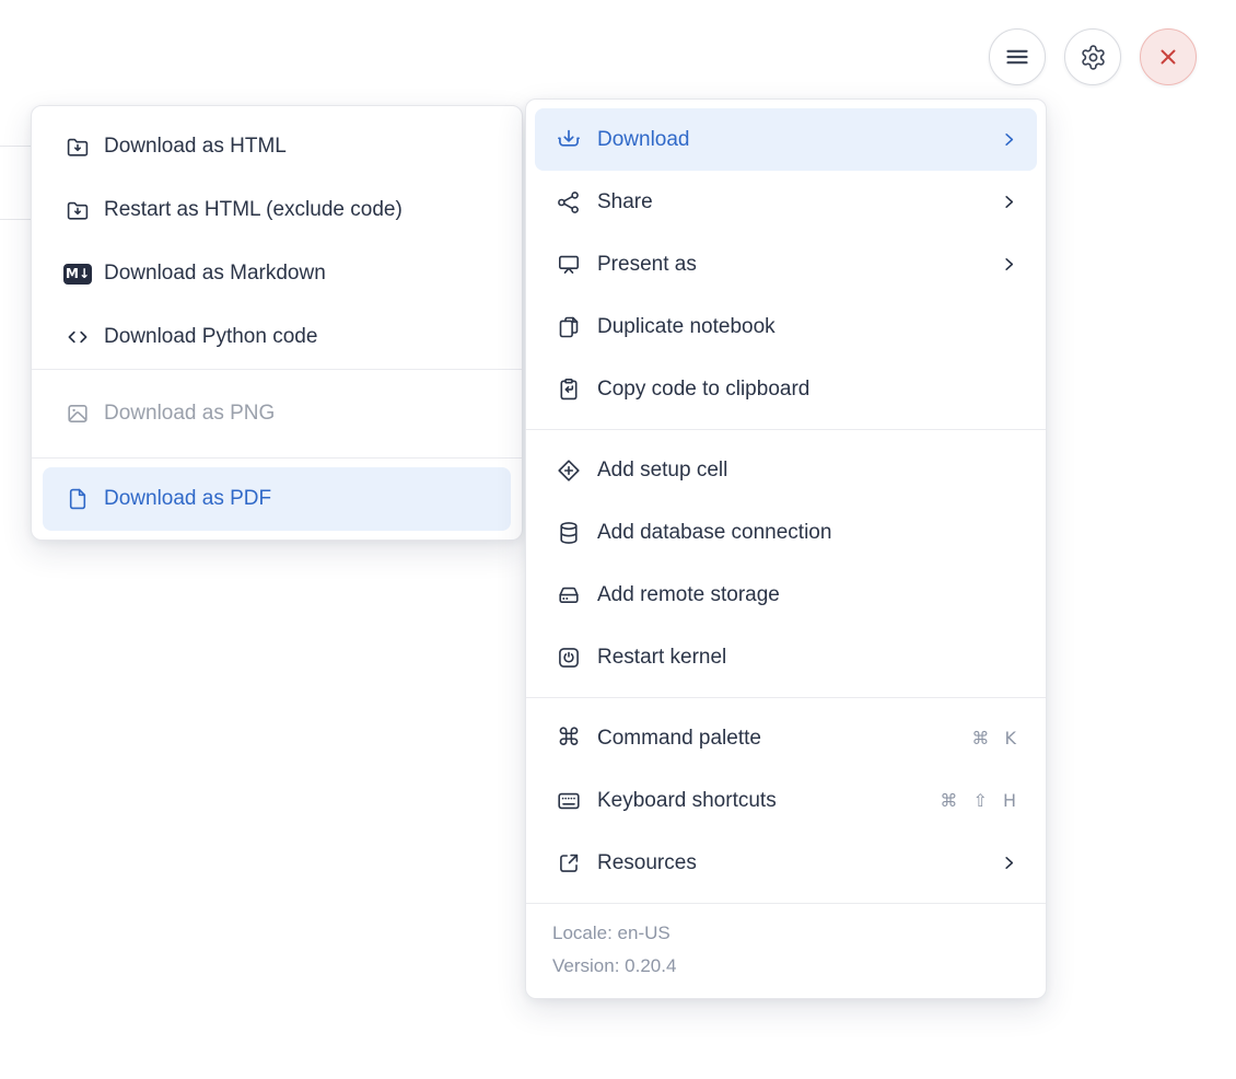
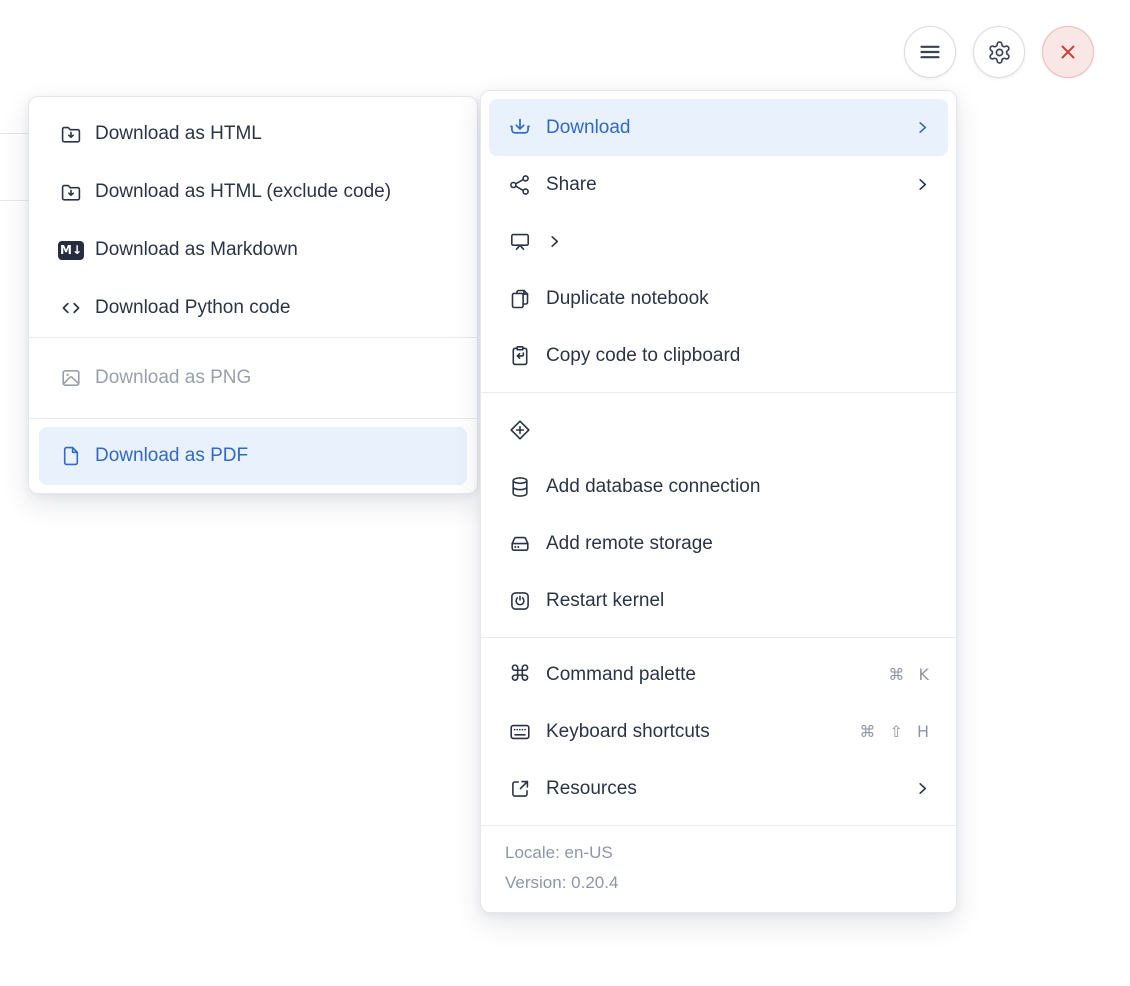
  Download as HTML
- Restart as HTML (exclude code)
+ Download as HTML (exclude code)
  M↓
  Download as Markdown
  Download Python code
  Download as PNG
  Download as PDF
  Download
  Share
- Present as
  Duplicate notebook
  Copy code to clipboard
- Add setup cell
  Add database connection
  Add remote storage
  Restart kernel
  ⌘
  Command palette
  ⌘ K
  Keyboard shortcuts
  ⌘ ⇧ H
  Resources
  Locale: en-US
  Version: 0.20.4
